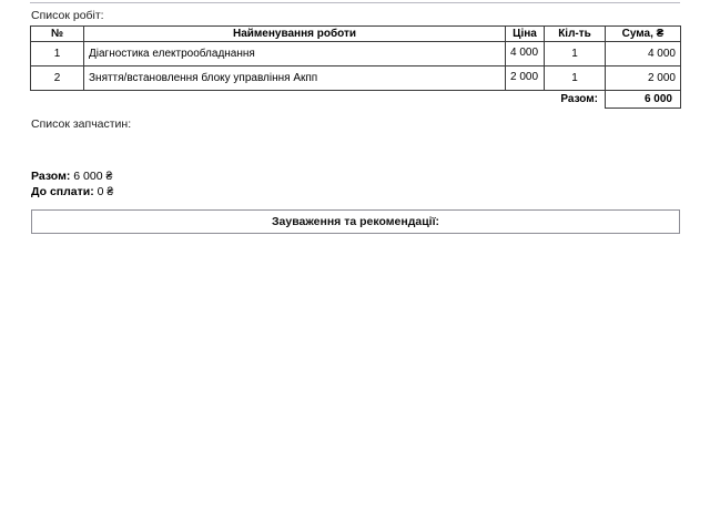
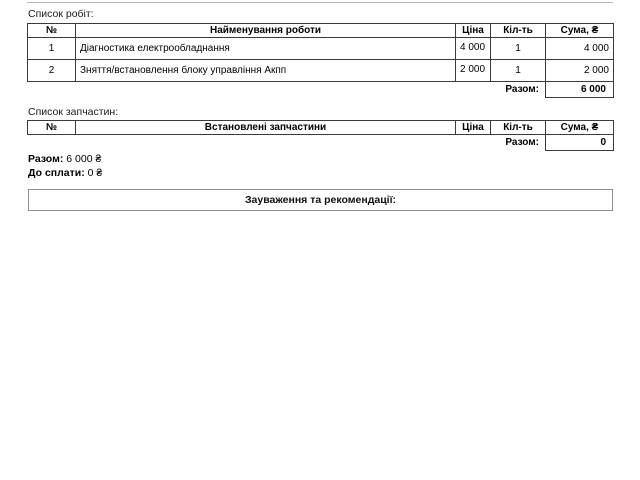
  Список робіт:
  №	Найменування роботи	Ціна	Кіл-ть	Сума, ₴
  1	Діагностика електрообладнання	4 000	1	4 000
  2	Зняття/встановлення блоку управління Акпп	2 000	1	2 000
  	Разом:	6 000
  Список запчастин:
+ №	Встановлені запчастини	Ціна	Кіл-ть	Сума, ₴
+ 	Разом:	0
  Разом: 6 000 ₴
  До сплати: 0 ₴
  Зауваження та рекомендації:
